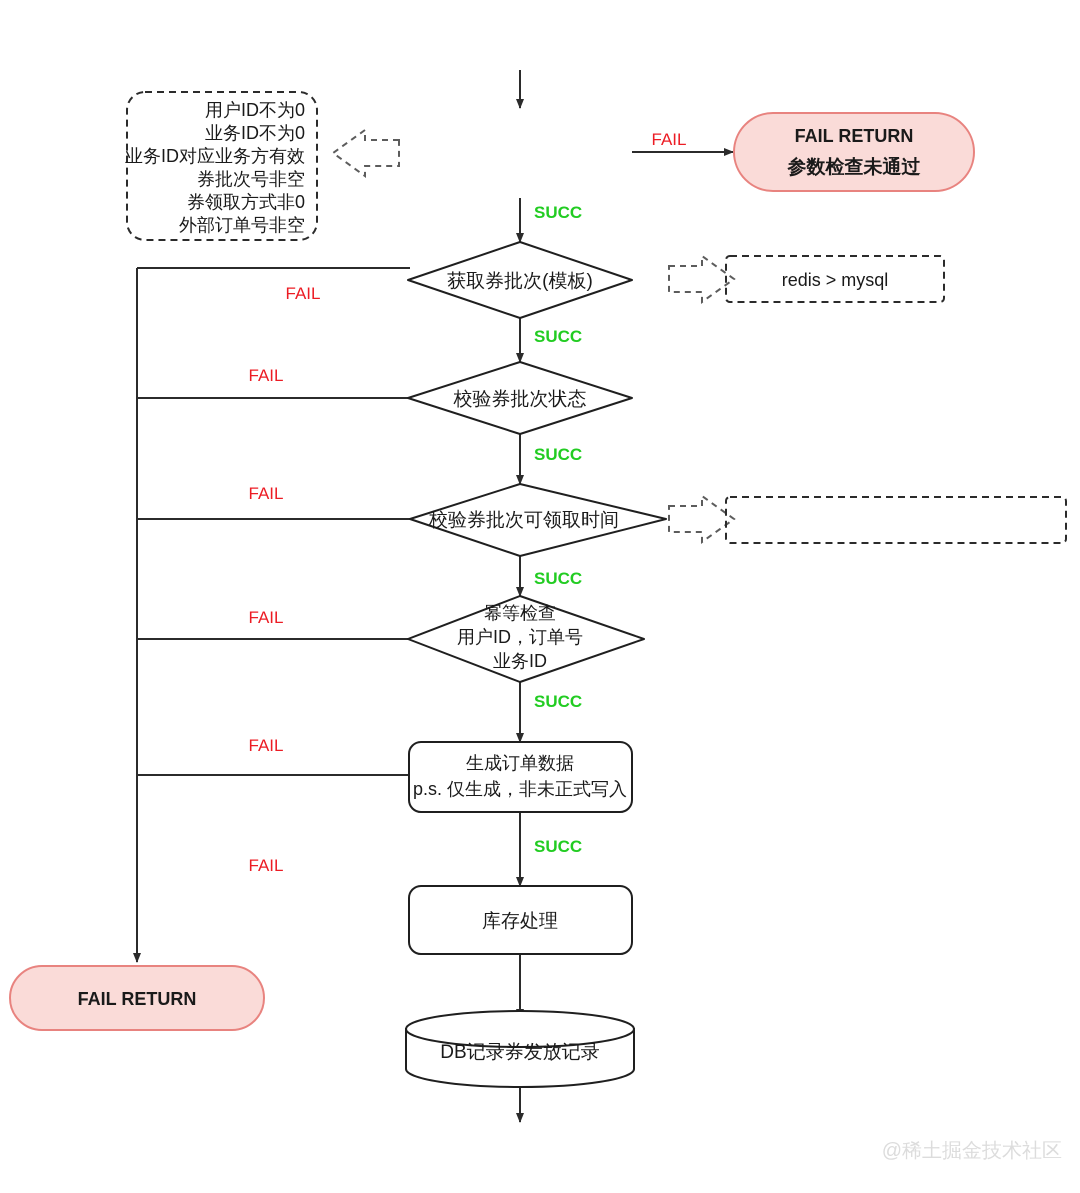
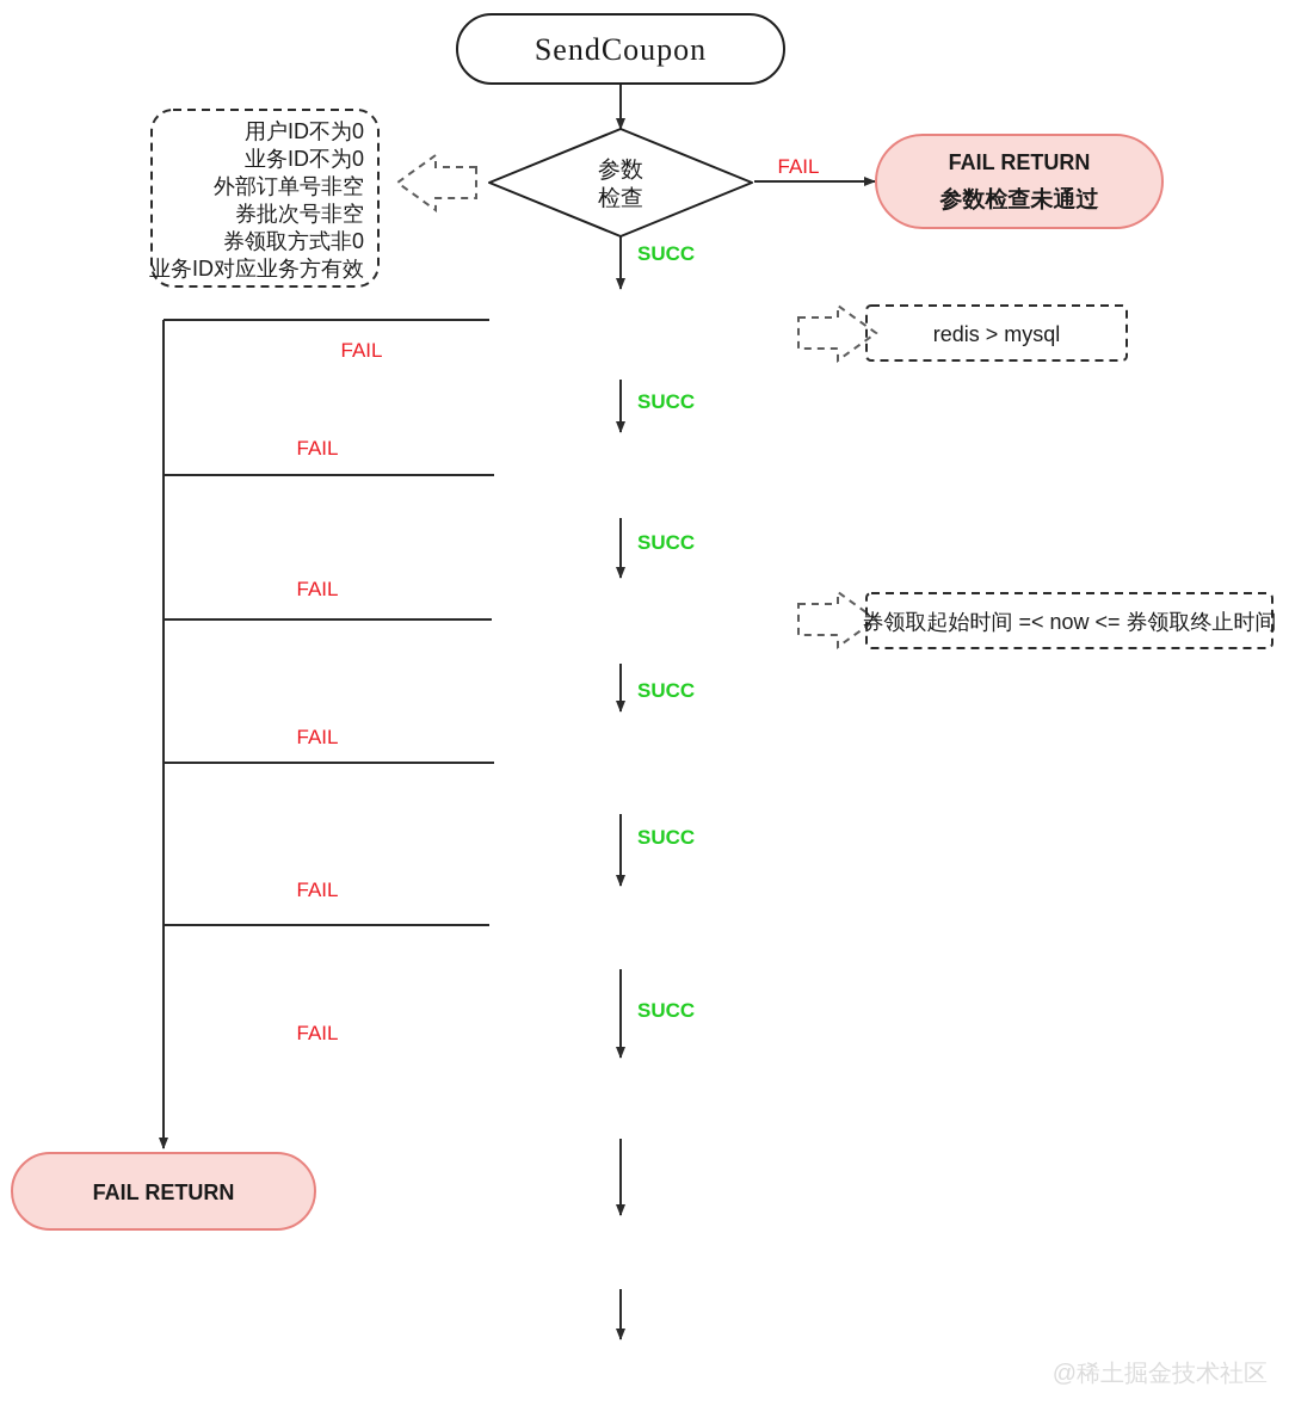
  用户ID不为0
  业务ID不为0
- 业务ID对应业务方有效
+ 外部订单号非空
  券批次号非空
  券领取方式非0
- 外部订单号非空
+ 业务ID对应业务方有效
  redis > mysql
+ 券领取起始时间 =< now <= 券领取终止时间
+ SendCoupon
+ 参数
+ 检查
  FAIL RETURN
  参数检查未通过
- 获取券批次(模板)
- 校验券批次状态
- 校验券批次可领取时间
- 幂等检查
- 用户ID，订单号
- 业务ID
- 生成订单数据
- p.s. 仅生成，非未正式写入
- 库存处理
- DB记录券发放记录
  FAIL RETURN
  SUCC
  SUCC
  SUCC
  SUCC
  SUCC
  SUCC
  FAIL
  FAIL
  FAIL
  FAIL
  FAIL
  FAIL
  FAIL
  @稀土掘金技术社区
